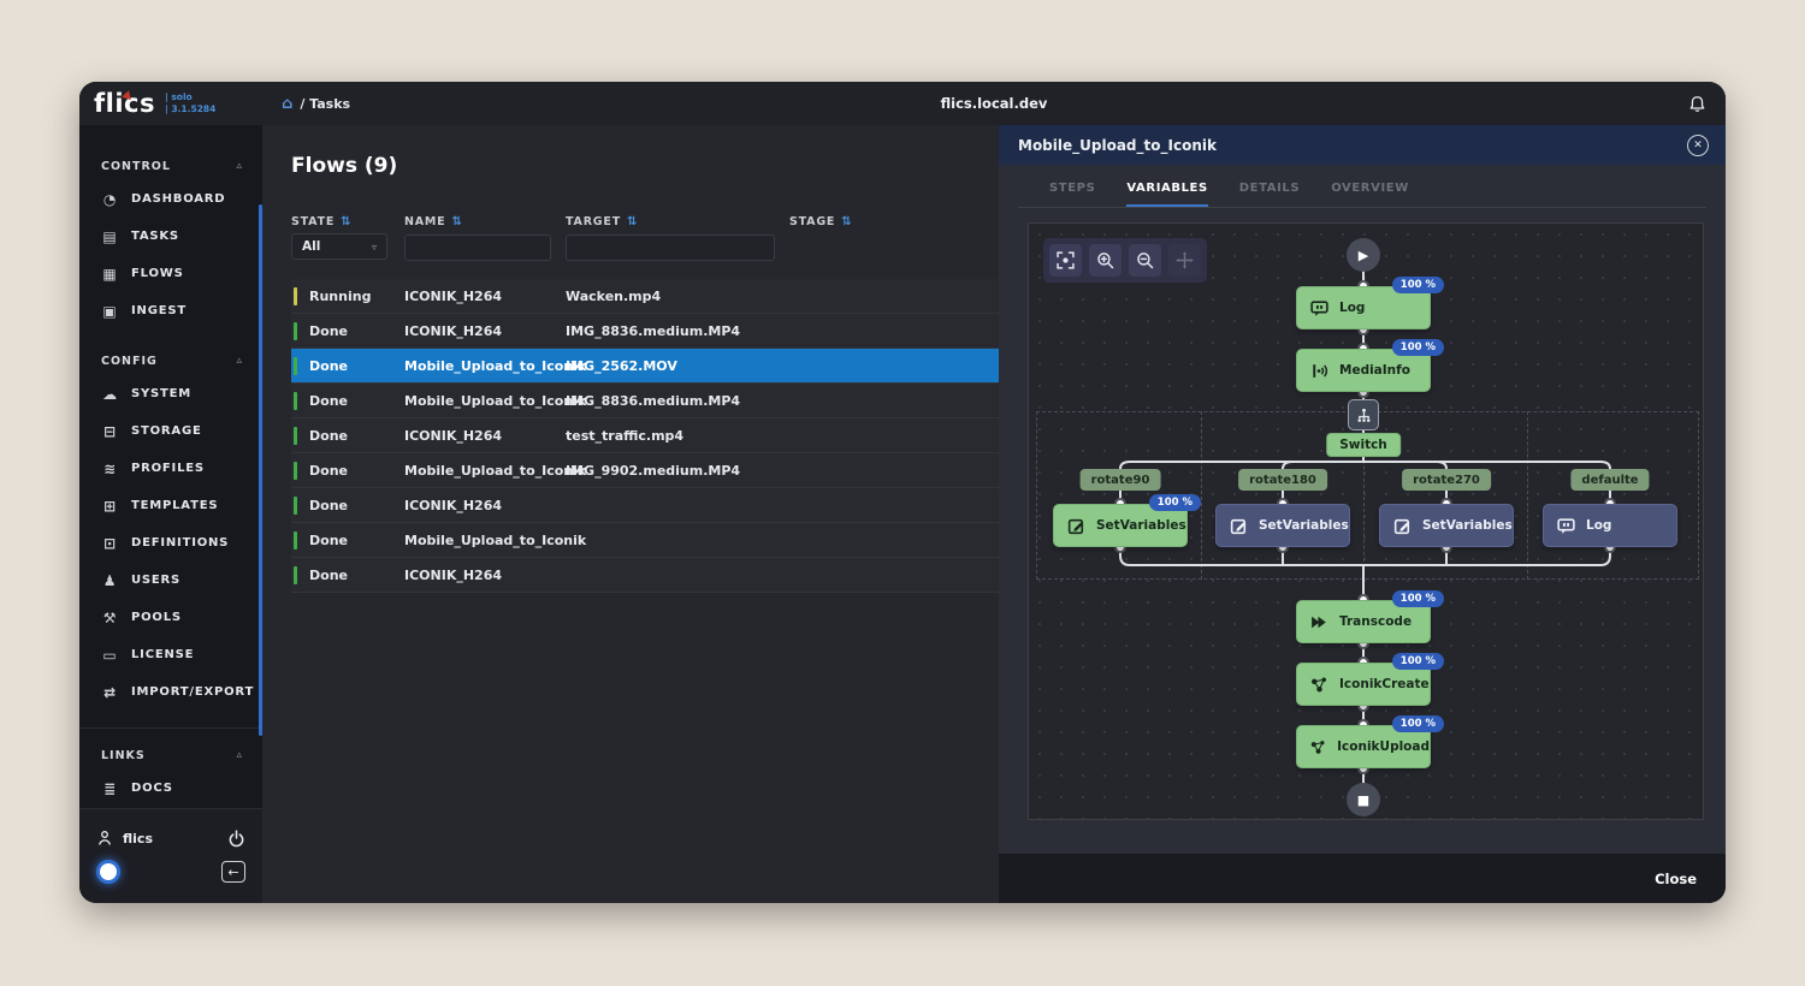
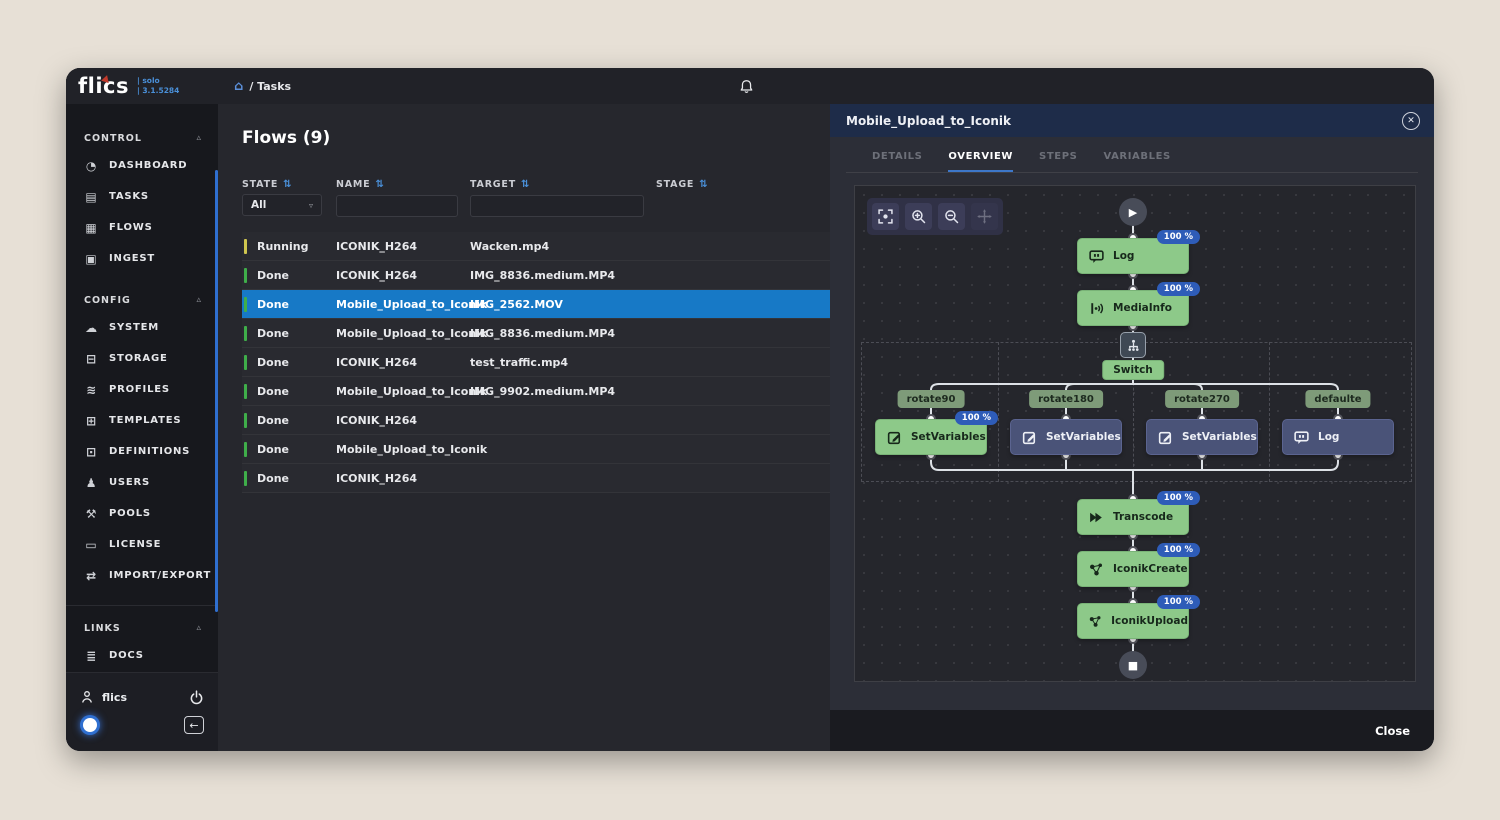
  flics
  | solo
  | 3.1.5284
  CONTROL
  ▵
  ◔
  DASHBOARD
  ▤
  TASKS
  ▦
  FLOWS
  ▣
  INGEST
  CONFIG
  ▵
  ☁
  SYSTEM
  ⊟
  STORAGE
  ≋
  PROFILES
  ⊞
  TEMPLATES
  ⊡
  DEFINITIONS
  ♟
  USERS
  ⚒
  POOLS
  ▭
  LICENSE
  ⇄
  IMPORT/EXPORT
  LINKS
  ▵
  ≣
  DOCS
  flics
  ←
  ⌂
  / Tasks
- flics.local.dev
  Flows (9)
  STATE
  ⇅
  NAME
  ⇅
  TARGET
  ⇅
  STAGE
  ⇅
  All
  ▿
  Running
  ICONIK_H264
  Wacken.mp4
  Done
  ICONIK_H264
  IMG_8836.medium.MP4
  Done
  Mobile_Upload_to_Ico
  IMG_2562.MOV
  Done
  Mobile_Upload_to_Ico
  IMG_8836.medium.MP4
  Done
  ICONIK_H264
  test_traffic.mp4
  Done
  Mobile_Upload_to_Ico
  IMG_9902.medium.MP4
  Done
  ICONIK_H264
  Done
  Mobile_Upload_to_Iconik
  Done
  ICONIK_H264
  Mobile_Upload_to_Iconik
  ✕
- STEPS
+ DETAILS
- VARIABLES
+ OVERVIEW
- DETAILS
+ STEPS
- OVERVIEW
+ VARIABLES
  ▶
  100 %
  Log
  100 %
  MediaInfo
  Switch
  rotate90
  rotate180
  rotate270
  defaulte
  100 %
  SetVariables
  SetVariables
  SetVariables
  Log
  100 %
  Transcode
  100 %
  IconikCreate
  100 %
  IconikUpload
  ■
  Close
